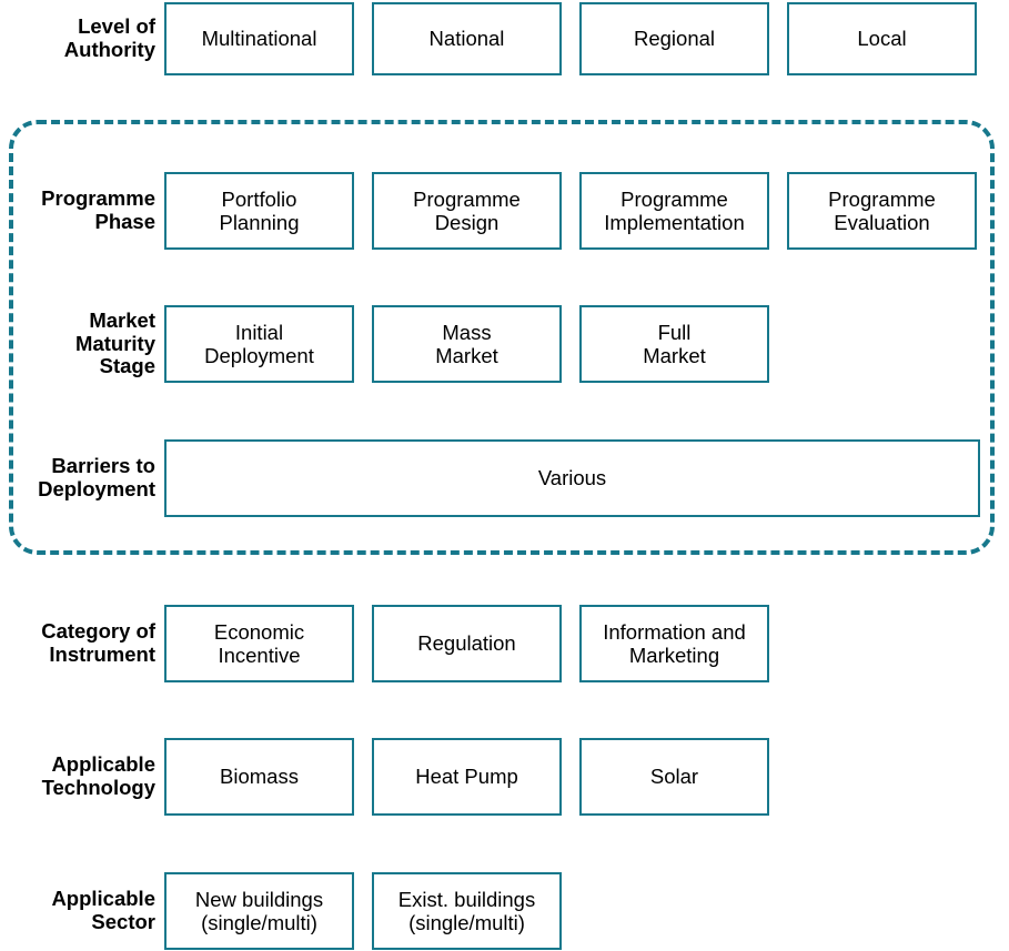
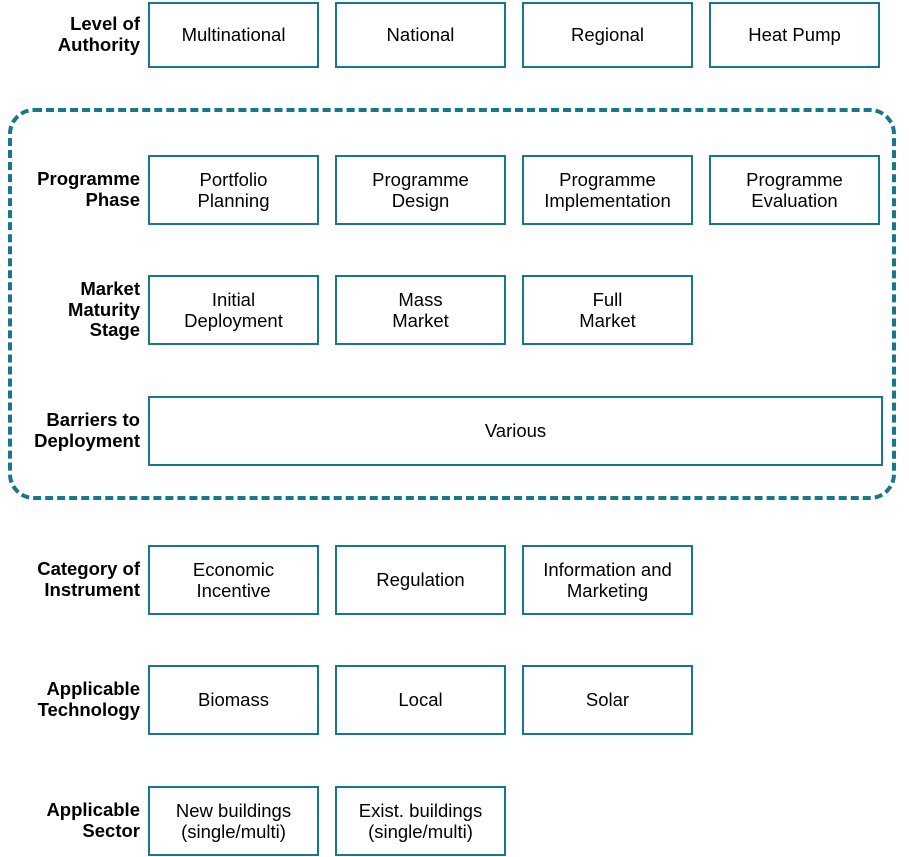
  Level of
  Authority
  Multinational
  National
  Regional
- Local
+ Heat Pump
  Programme
  Phase
  Portfolio
  Planning
  Programme
  Design
  Programme
  Implementation
  Programme
  Evaluation
  Market
  Maturity
  Stage
  Initial
  Deployment
  Mass
  Market
  Full
  Market
  Barriers to
  Deployment
  Various
  Category of
  Instrument
  Economic
  Incentive
  Regulation
  Information and
  Marketing
  Applicable
  Technology
  Biomass
- Heat Pump
+ Local
  Solar
  Applicable
  Sector
  New buildings
  (single/multi)
  Exist. buildings
  (single/multi)
